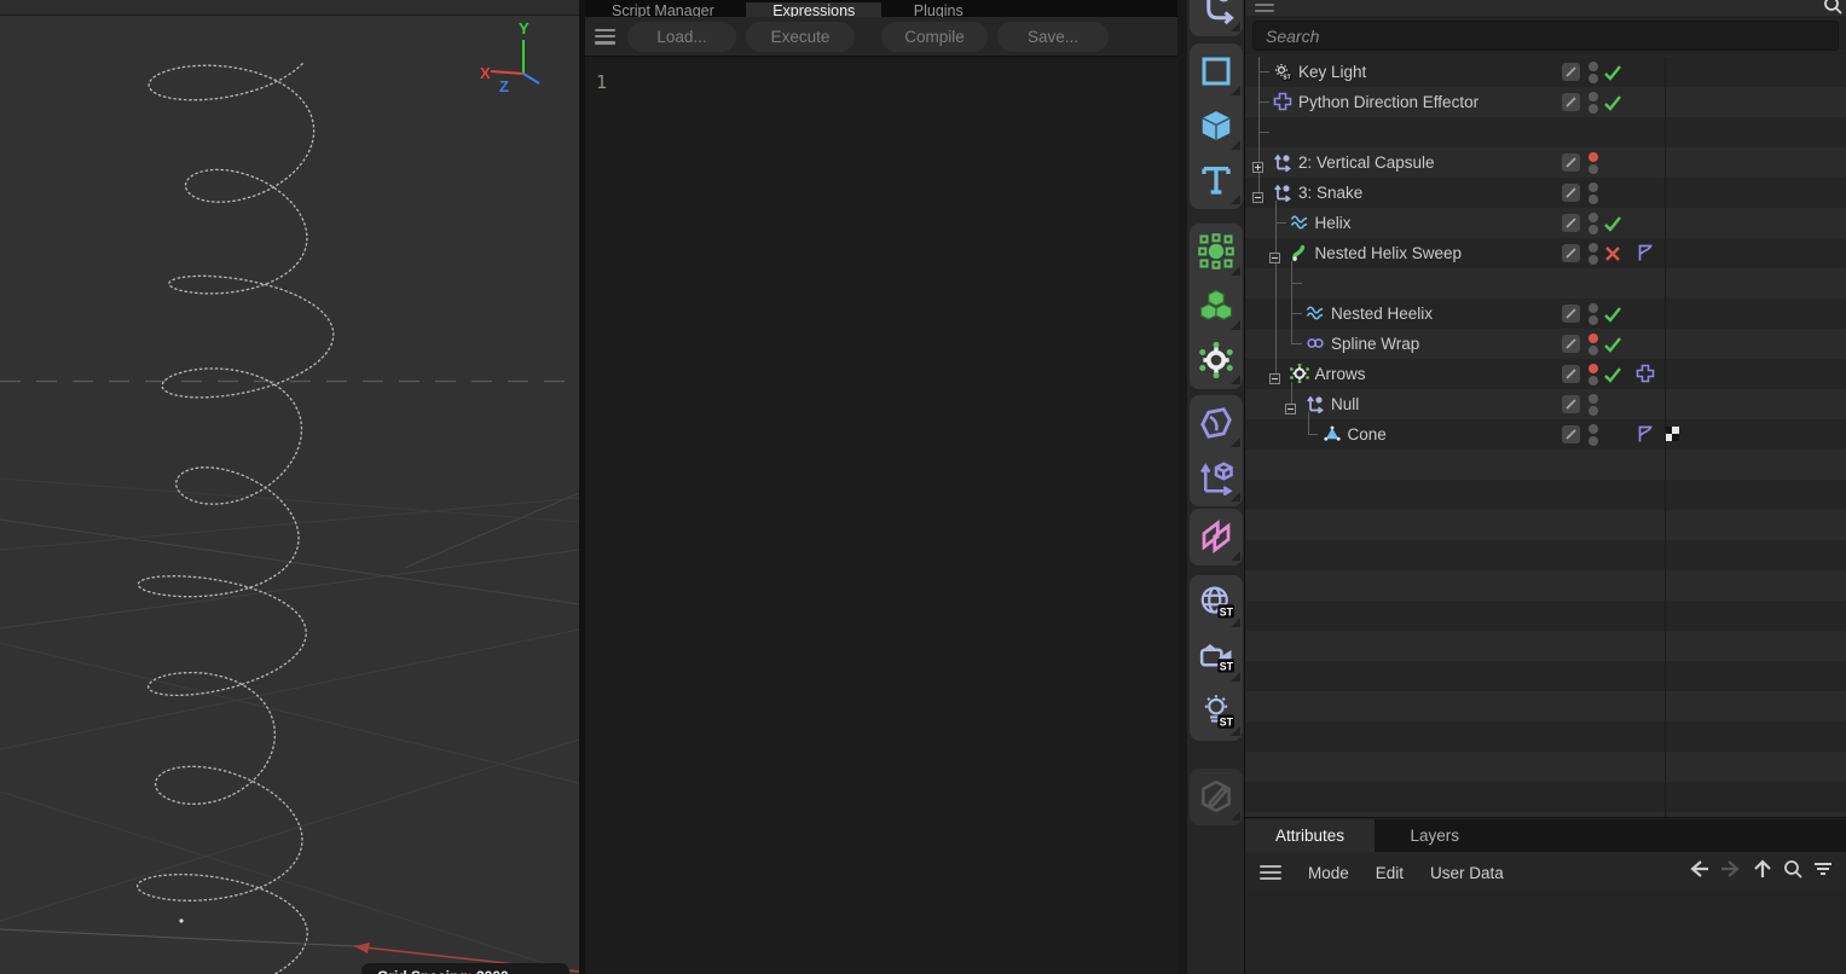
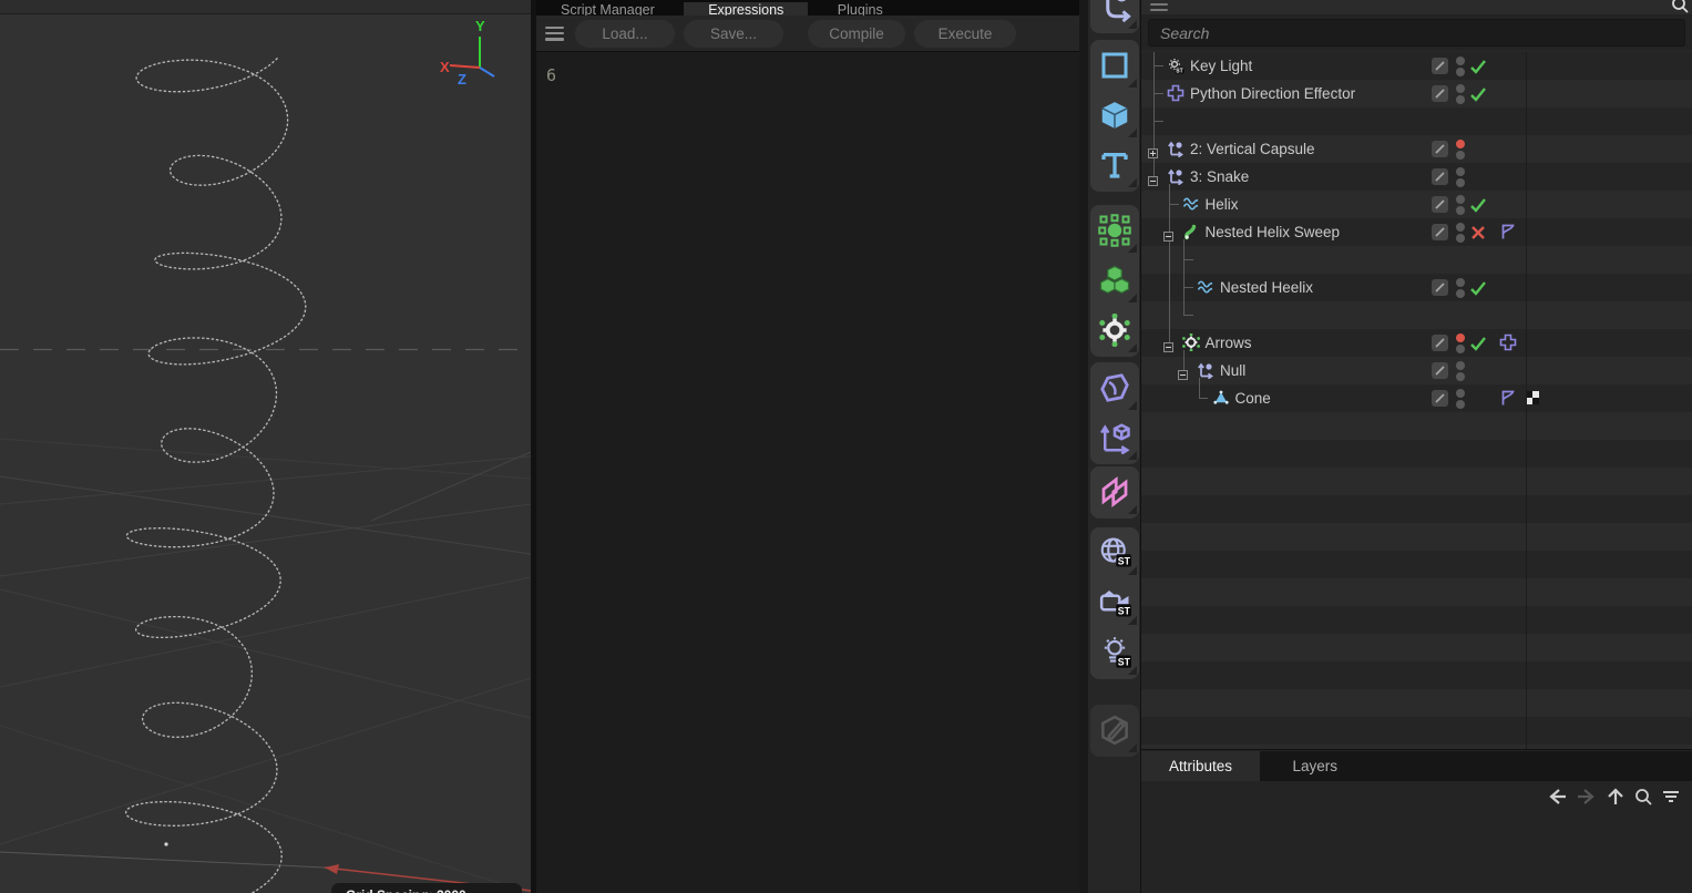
  Y
  X
  Z
  Script Manager Expressions Plugins
  Load...
- Execute
+ Save...
  Compile
- Save...
+ Execute
- 1
+ 6
  ST
  ST
  ST
  Key Light
  Python Direction Effector
  2: Vertical Capsule
  3: Snake
  Helix
  Nested Helix Sweep
  Nested Heelix
- Spline Wrap
  Arrows
  Null
  Cone
  Search
  Attributes Layers
- Mode
- Edit
- User Data
